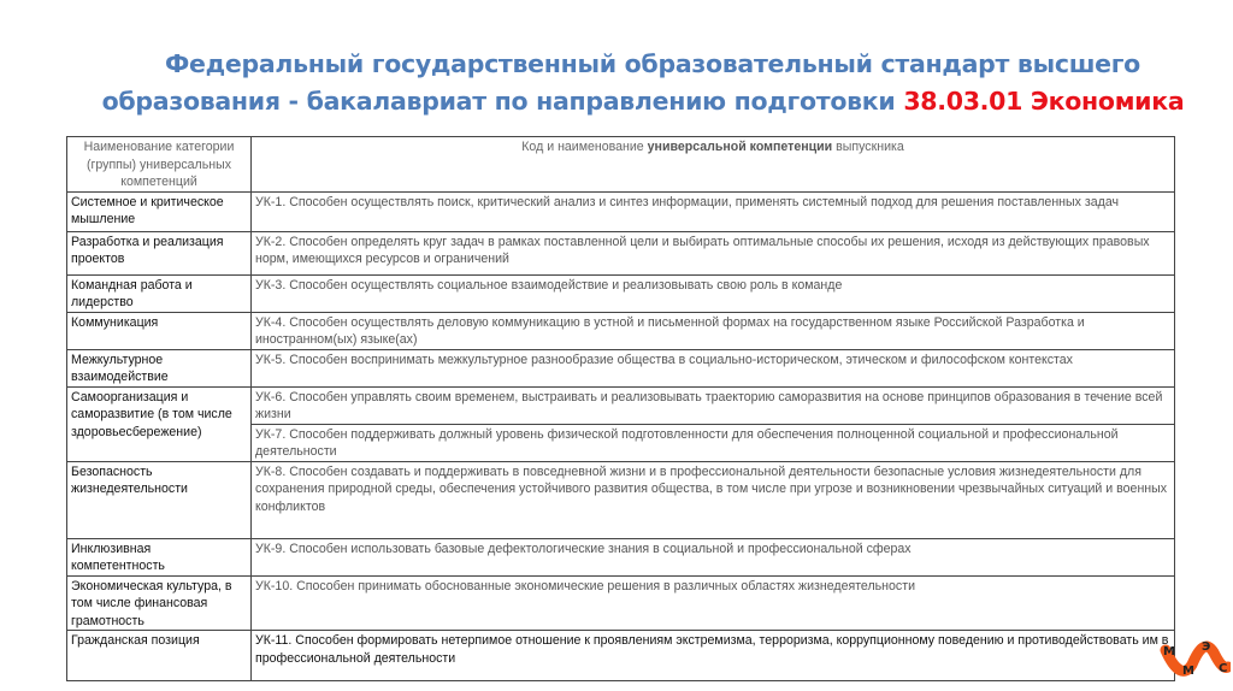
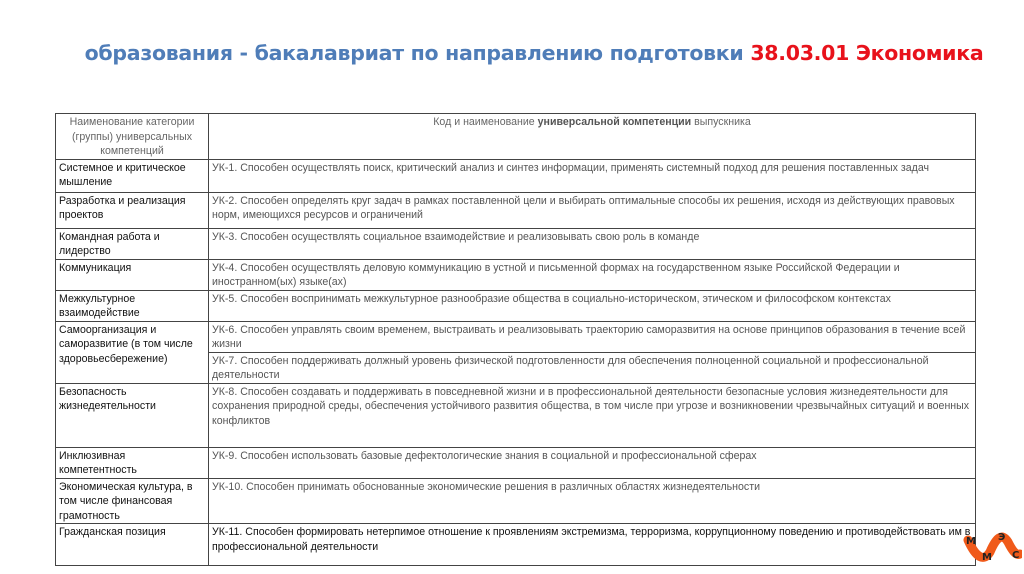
- Федеральный государственный образовательный стандарт высшего
  образования - бакалавриат по направлению подготовки 38.03.01 Экономика
  Наименование категории (группы) универсальных компетенций	Код и наименование универсальной компетенции выпускника
  Системное и критическое мышление	УК-1. Способен осуществлять поиск, критический анализ и синтез информации, применять системный подход для решения поставленных задач
  Разработка и реализация проектов	УК-2. Способен определять круг задач в рамках поставленной цели и выбирать оптимальные способы их решения, исходя из действующих правовых норм, имеющихся ресурсов и ограничений
  Командная работа и лидерство	УК-3. Способен осуществлять социальное взаимодействие и реализовывать свою роль в команде
- Коммуникация	УК-4. Способен осуществлять деловую коммуникацию в устной и письменной формах на государственном языке Российской Разработка и иностранном(ых) языке(ах)
+ Коммуникация	УК-4. Способен осуществлять деловую коммуникацию в устной и письменной формах на государственном языке Российской Федерации и иностранном(ых) языке(ах)
  Межкультурное взаимодействие	УК-5. Способен воспринимать межкультурное разнообразие общества в социально-историческом, этическом и философском контекстах
  Самоорганизация и саморазвитие (в том числе здоровьесбережение)	УК-6. Способен управлять своим временем, выстраивать и реализовывать траекторию саморазвития на основе принципов образования в течение всей жизни
  УК-7. Способен поддерживать должный уровень физической подготовленности для обеспечения полноценной социальной и профессиональной деятельности
  Безопасность жизнедеятельности	УК-8. Способен создавать и поддерживать в повседневной жизни и в профессиональной деятельности безопасные условия жизнедеятельности для сохранения природной среды, обеспечения устойчивого развития общества, в том числе при угрозе и возникновении чрезвычайных ситуаций и военных конфликтов
  Инклюзивная компетентность	УК-9. Способен использовать базовые дефектологические знания в социальной и профессиональной сферах
  Экономическая культура, в том числе финансовая грамотность	УК-10. Способен принимать обоснованные экономические решения в различных областях жизнедеятельности
  Гражданская позиция	УК-11. Способен формировать нетерпимое отношение к проявлениям экстремизма, терроризма, коррупционному поведению и противодействовать им в профессиональной деятельности
  М
  М
  Э
  С
